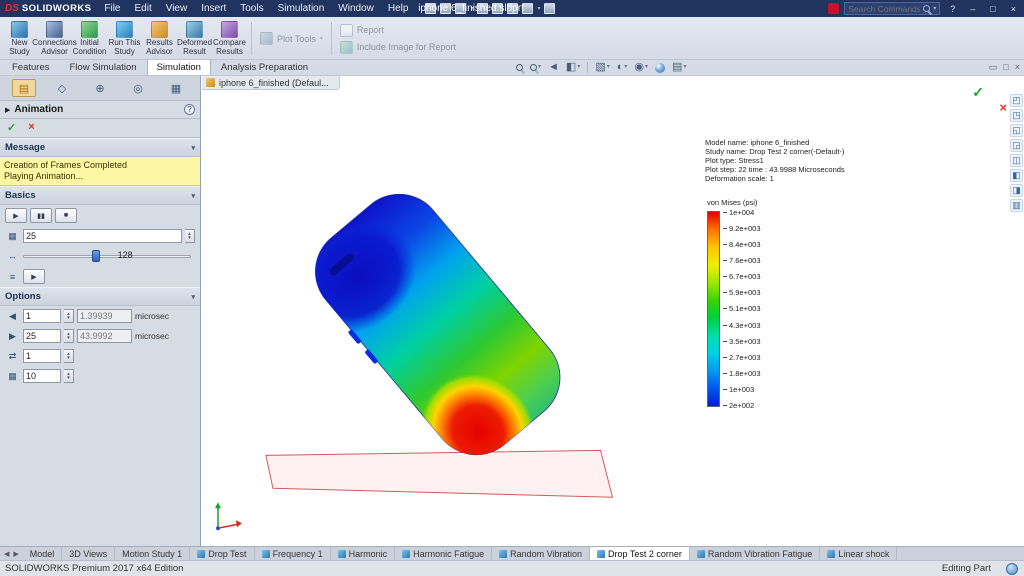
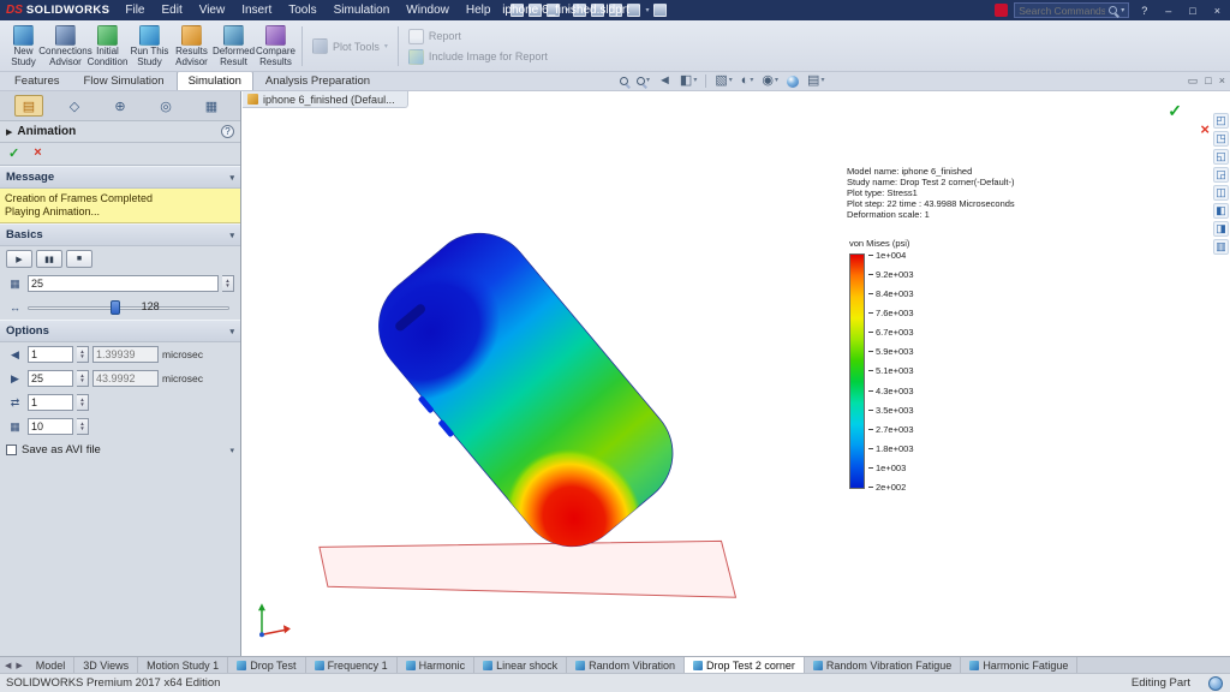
  DS
  SOLIDWORKS
  File
  Edit
  View
  Insert
  Tools
  Simulation
  Window
  Help
  iphone 6_finished.sldprt
  Search Commands
  ?
  –
  □
  ×
  New Study
  Connections Advisor
  Initial Condition
  Run This Study
  Results Advisor
  Deformed Result
  Compare Results
  Plot Tools
  Report
  Include Image for Report
  Features
  Flow Simulation
  Simulation
  Analysis Preparation
  ◄
  ◧
  ▧
  ◐
  ◉
  ▤
  ▭
  □
  ×
  ▤
  ◇
  ⊕
  ◎
  ▦
  Animation
  ?
  ✓
  ×
  Message
  Creation of Frames Completed
  Playing Animation...
  Basics
  ▦
  25
  ↔
  128
- ≡
  Options
  ◀
  1
  1.39939
  microsec
  ▶
  25
  43.9992
  microsec
  ⇄
  1
  ▦
  10
+ Save as AVI file
  iphone 6_finished (Defaul...
  Model name: iphone 6_finished
  Study name: Drop Test 2 corner(-Default-)
  Plot type: Stress1
  Plot step: 22 time : 43.9988 Microseconds
  Deformation scale: 1
  von Mises (psi)
  1e+004
  9.2e+003
  8.4e+003
  7.6e+003
  6.7e+003
  5.9e+003
  5.1e+003
  4.3e+003
  3.5e+003
  2.7e+003
  1.8e+003
  1e+003
  2e+002
  ✓
  ×
  ◰
  ◳
  ◱
  ◲
  ◫
  ◧
  ◨
  ▥
  Model
  3D Views
  Motion Study 1
  Drop Test
  Frequency 1
  Harmonic
- Harmonic Fatigue
+ Linear shock
  Random Vibration
  Drop Test 2 corner
  Random Vibration Fatigue
- Linear shock
+ Harmonic Fatigue
  SOLIDWORKS Premium 2017 x64 Edition
  Editing Part
